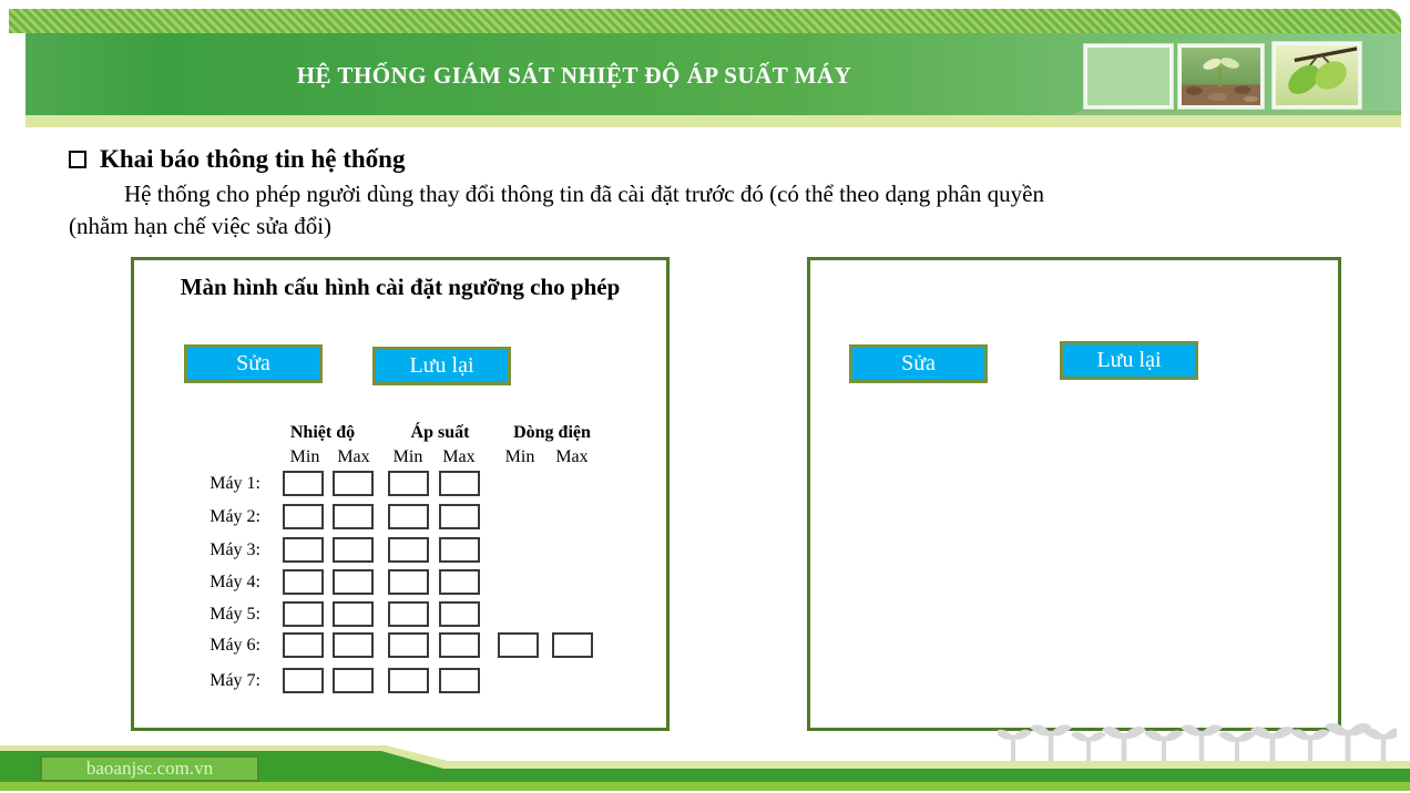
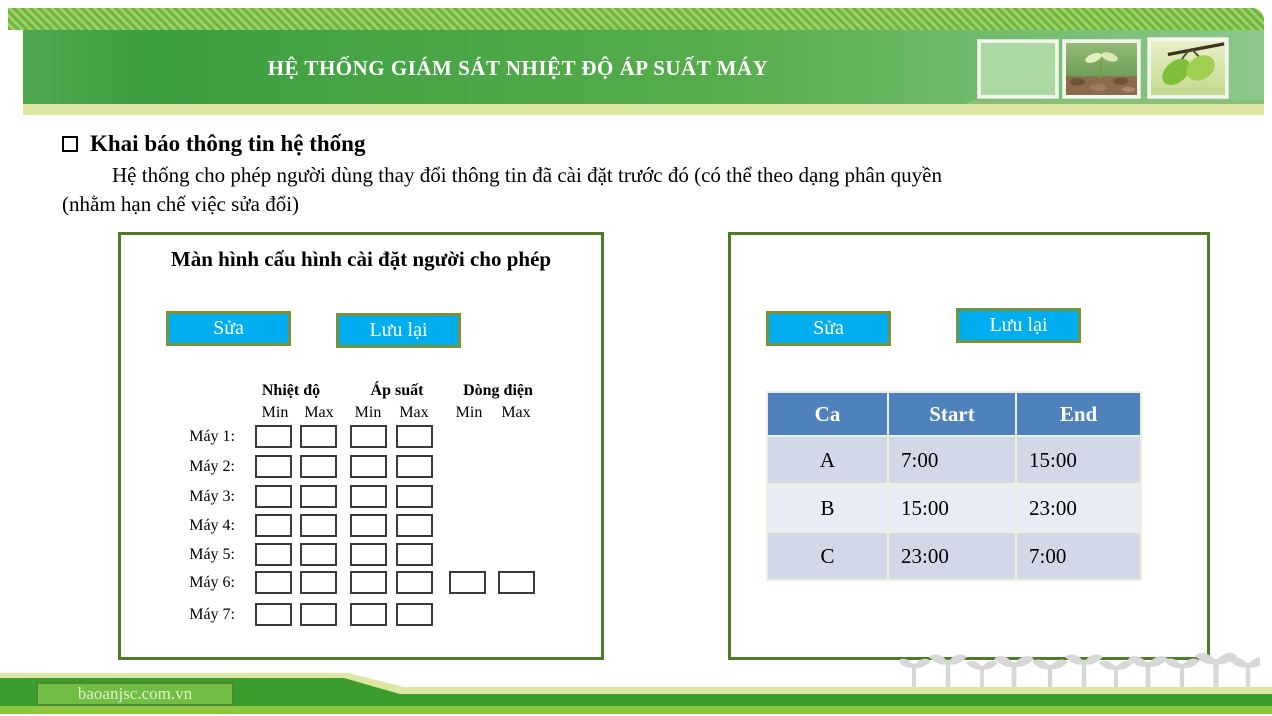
  HỆ THỐNG GIÁM SÁT NHIỆT ĐỘ ÁP SUẤT MÁY
  Khai báo thông tin hệ thống
  Hệ thống cho phép người dùng thay đổi thông tin đã cài đặt trước đó (có thể theo dạng phân quyền
  (nhằm hạn chế việc sửa đổi)
- Màn hình cấu hình cài đặt ngưỡng cho phép
+ Màn hình cấu hình cài đặt người cho phép
  Sửa
  Lưu lại
  Nhiệt độ
  Áp suất
  Dòng điện
  Min
  Max
  Min
  Max
  Min
  Max
  Máy 1:
  Máy 2:
  Máy 3:
  Máy 4:
  Máy 5:
  Máy 6:
  Máy 7:
  Sửa
  Lưu lại
+ Ca	Start	End
+ A	7:00	15:00
+ B	15:00	23:00
+ C	23:00	7:00
  baoanjsc.com.vn
